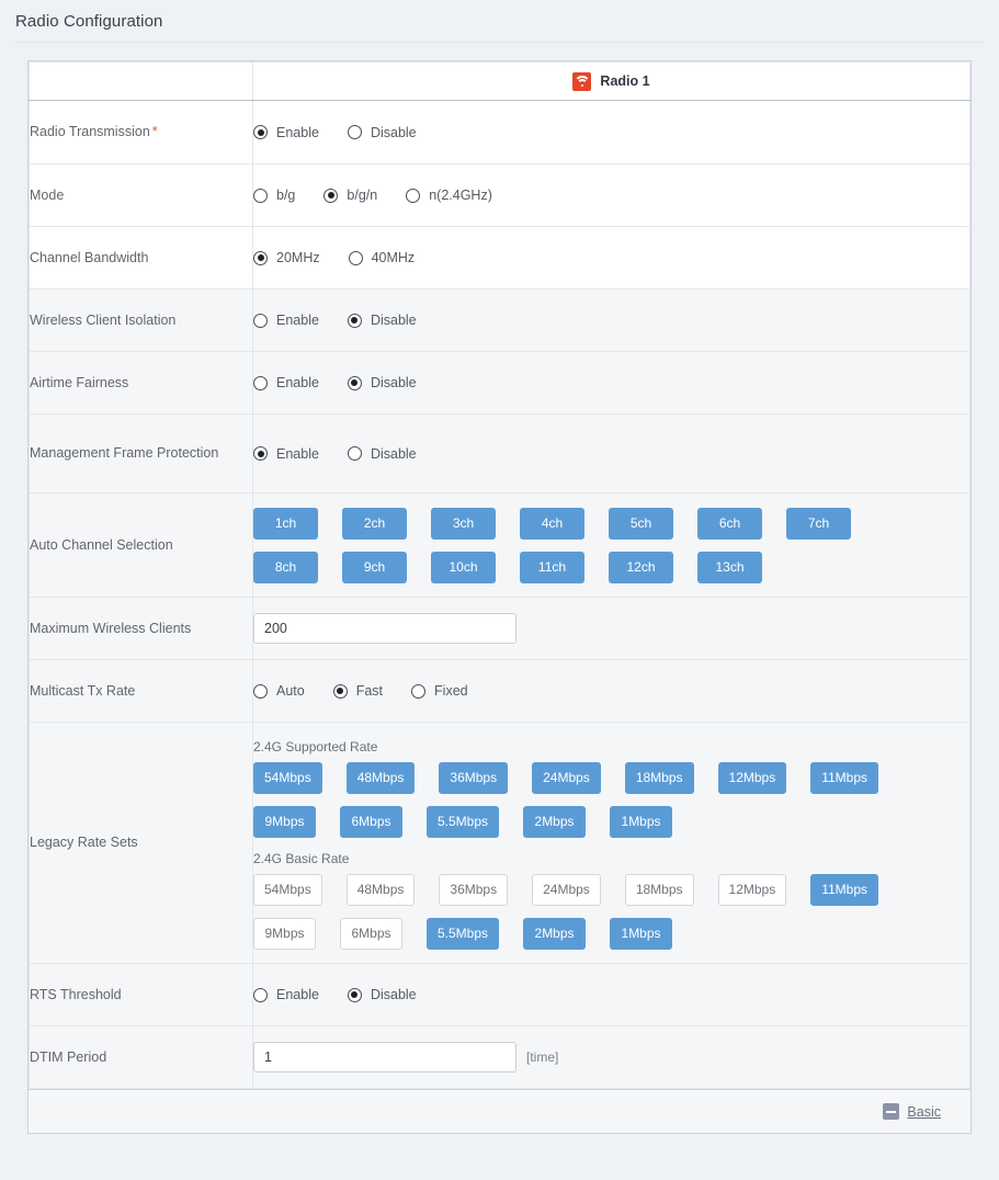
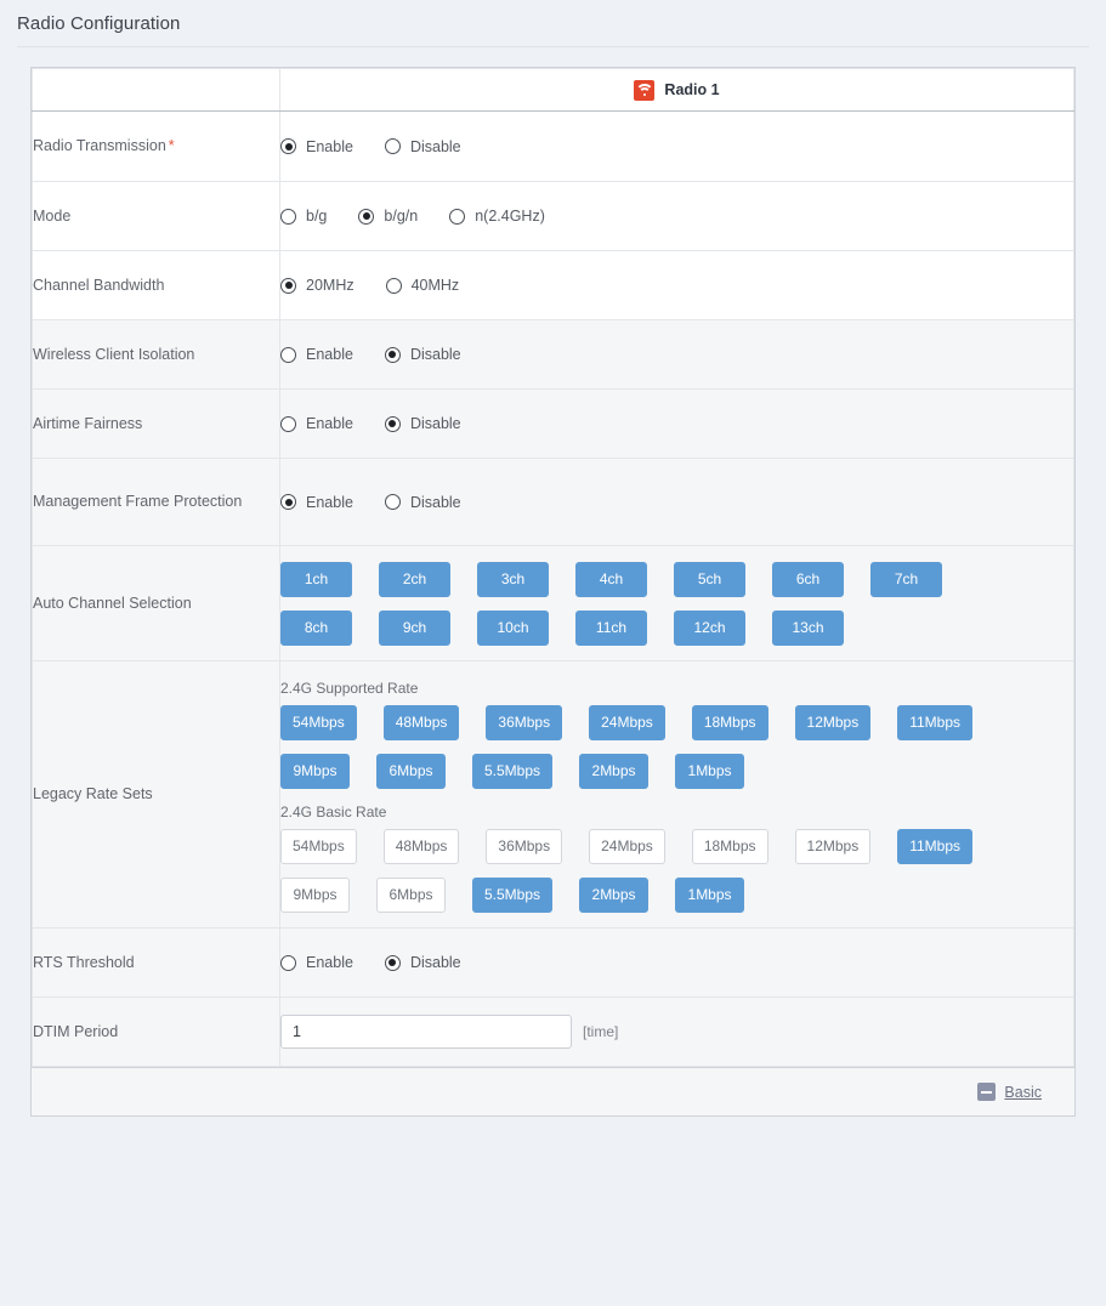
  Radio Configuration
  	Radio 1
  Radio Transmission *	Enable Disable
  Mode	b/g b/g/n n(2.4GHz)
  Channel Bandwidth	20MHz 40MHz
  Wireless Client Isolation	Enable Disable
  Airtime Fairness	Enable Disable
  Management Frame Protection	Enable Disable
  Auto Channel Selection	1ch 2ch 3ch 4ch 5ch 6ch 7ch8ch 9ch 10ch 11ch 12ch 13ch
- Maximum Wireless Clients	200
- Multicast Tx Rate	Auto Fast Fixed
  Legacy Rate Sets	2.4G Supported Rate54Mbps 48Mbps 36Mbps 24Mbps 18Mbps 12Mbps 11Mbps9Mbps 6Mbps 5.5Mbps 2Mbps 1Mbps2.4G Basic Rate54Mbps 48Mbps 36Mbps 24Mbps 18Mbps 12Mbps 11Mbps9Mbps 6Mbps 5.5Mbps 2Mbps 1Mbps
  RTS Threshold	Enable Disable
  DTIM Period	1 [time]
  Basic
